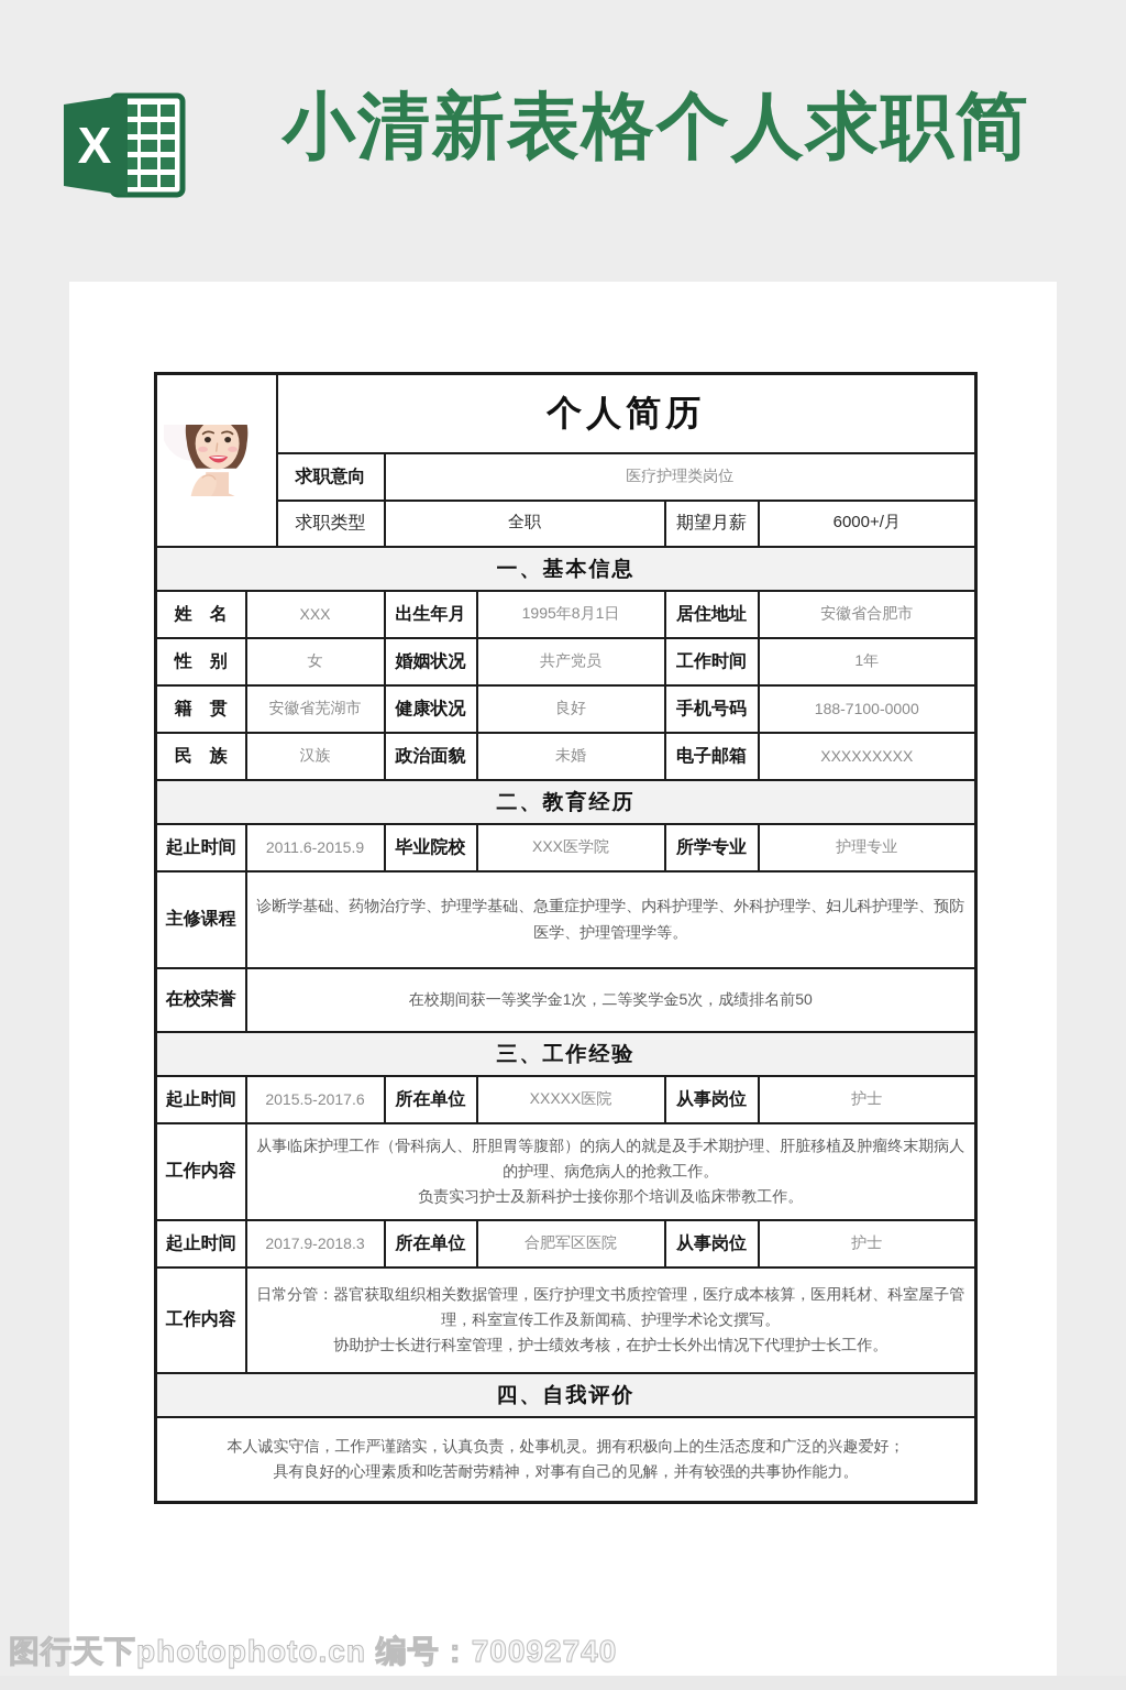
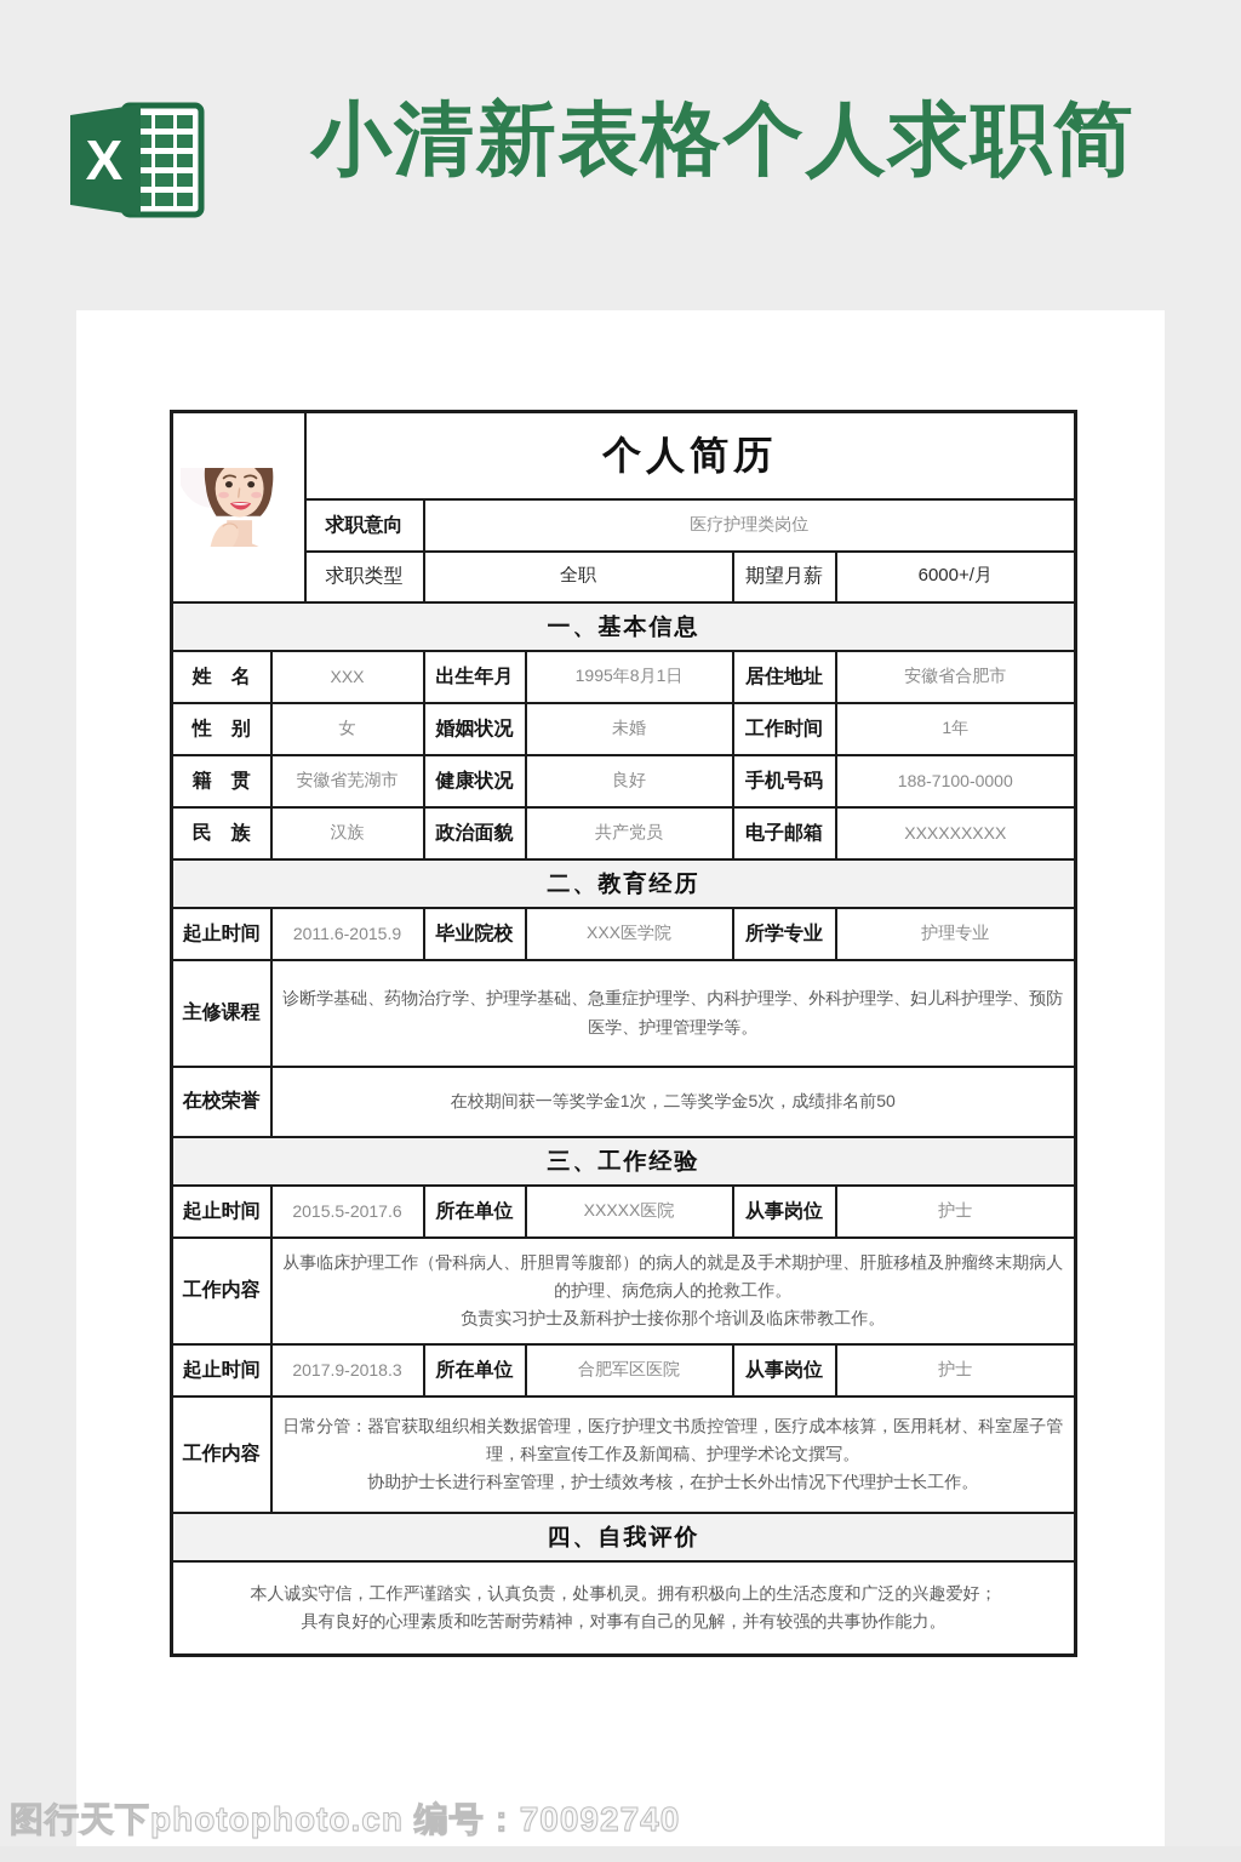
  X
  小清新表格个人求职简
  	个人简历
  求职意向	医疗护理类岗位
  求职类型	全职	期望月薪	6000+/月
  一、基本信息
  姓 名	XXX	出生年月	1995年8月1日	居住地址	安徽省合肥市
- 性 别	女	婚姻状况	共产党员	工作时间	1年
+ 性 别	女	婚姻状况	未婚	工作时间	1年
  籍 贯	安徽省芜湖市	健康状况	良好	手机号码	188-7100-0000
- 民 族	汉族	政治面貌	未婚	电子邮箱	XXXXXXXXX
+ 民 族	汉族	政治面貌	共产党员	电子邮箱	XXXXXXXXX
  二、教育经历
  起止时间	2011.6-2015.9	毕业院校	XXX医学院	所学专业	护理专业
  主修课程	诊断学基础、药物治疗学、护理学基础、急重症护理学、内科护理学、外科护理学、妇儿科护理学、预防医学、护理管理学等。
  在校荣誉	在校期间获一等奖学金1次，二等奖学金5次，成绩排名前50
  三、工作经验
  起止时间	2015.5-2017.6	所在单位	XXXXX医院	从事岗位	护士
  工作内容	从事临床护理工作（骨科病人、肝胆胃等腹部）的病人的就是及手术期护理、肝脏移植及肿瘤终末期病人的护理、病危病人的抢救工作。 负责实习护士及新科护士接你那个培训及临床带教工作。
  起止时间	2017.9-2018.3	所在单位	合肥军区医院	从事岗位	护士
  工作内容	日常分管：器官获取组织相关数据管理，医疗护理文书质控管理，医疗成本核算，医用耗材、科室屋子管理，科室宣传工作及新闻稿、护理学术论文撰写。 协助护士长进行科室管理，护士绩效考核，在护士长外出情况下代理护士长工作。
  四、自我评价
  本人诚实守信，工作严谨踏实，认真负责，处事机灵。拥有积极向上的生活态度和广泛的兴趣爱好； 具有良好的心理素质和吃苦耐劳精神，对事有自己的见解，并有较强的共事协作能力。
  图行天下photophoto.cn 编号：70092740
